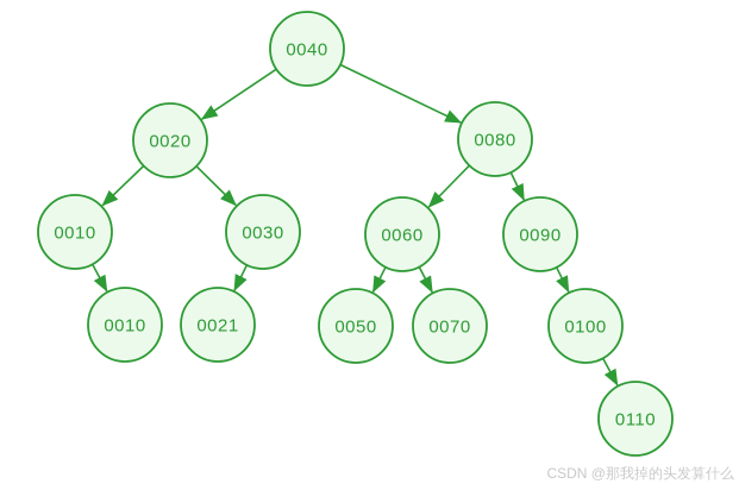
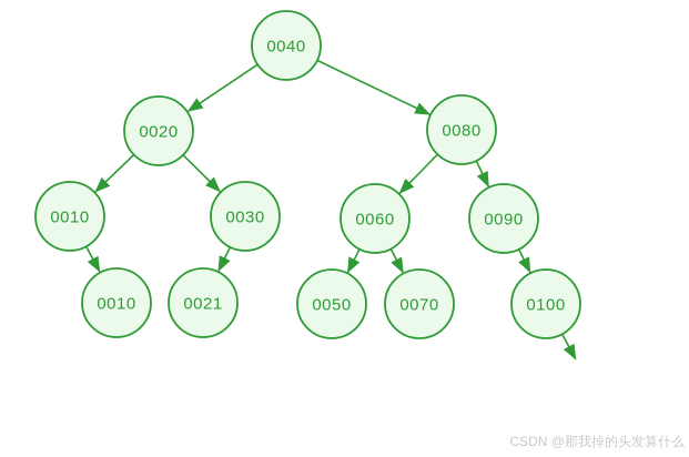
  0040
  0020
  0080
  0010
  0030
  0060
  0090
  0010
  0021
  0050
  0070
  0100
- 0110
  CSDN @那我掉的头发算什么
